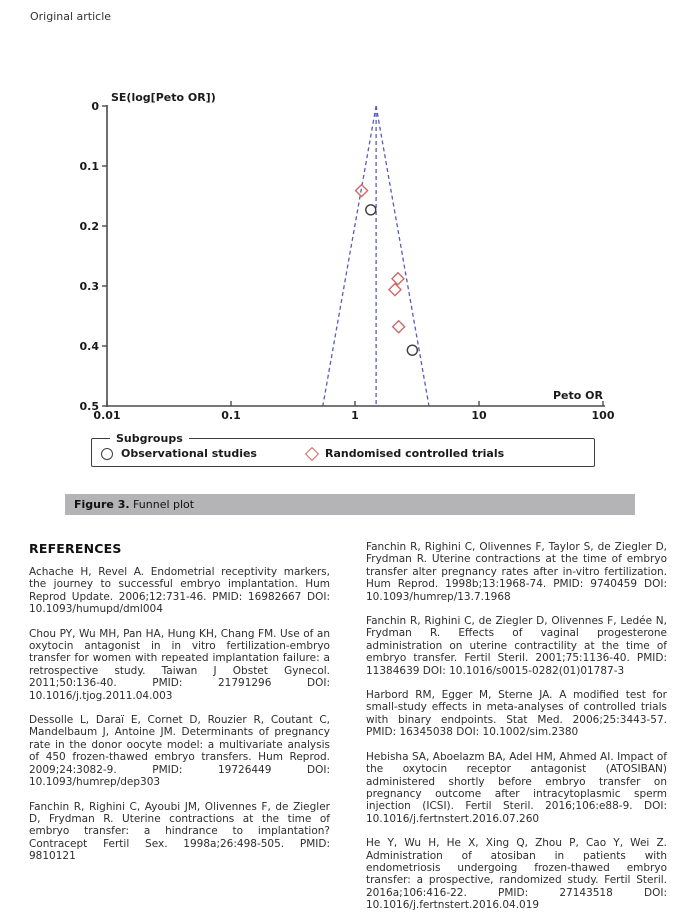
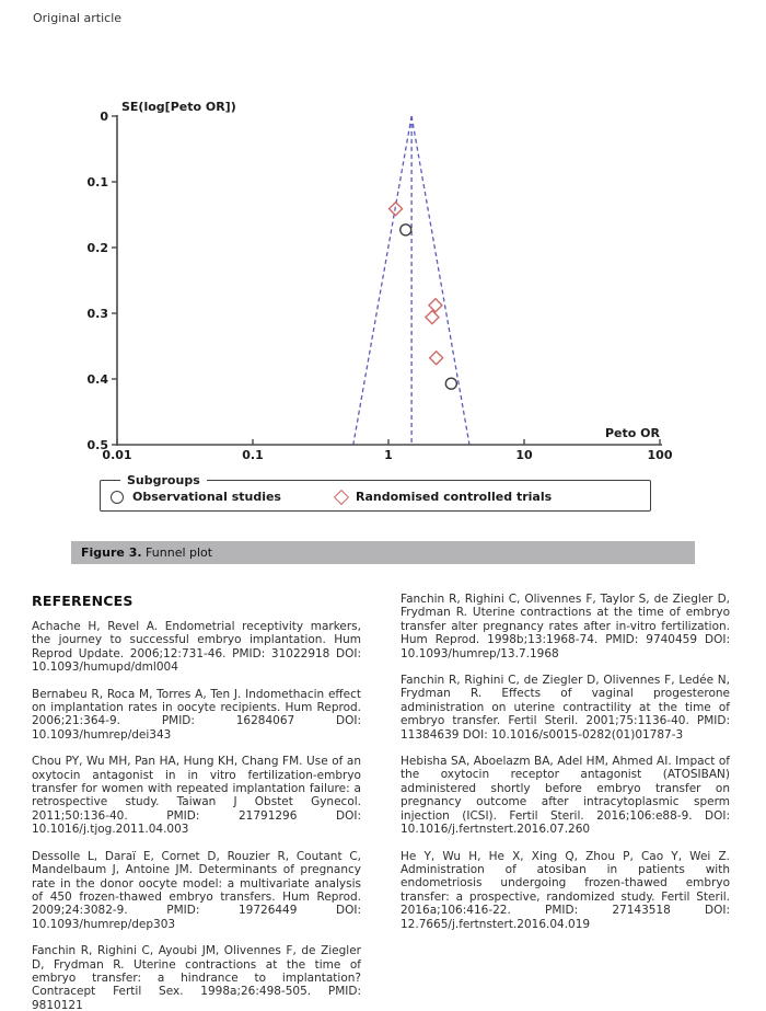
  Original article
  0
  0.1
  0.2
  0.3
  0.4
  0.5
  0.01
  0.1
  1
  10
  100
  SE(log[Peto OR])
  Peto OR
  Subgroups
  Observational studies
  Randomised controlled trials
  Figure 3. Funnel plot
  REFERENCES
- Achache H, Revel A. Endometrial receptivity markers, the journey to successful embryo implantation. Hum Reprod Update. 2006;12:731-46. PMID: 16982667 DOI: 10.1093/humupd/dml004
+ Achache H, Revel A. Endometrial receptivity markers, the journey to successful embryo implantation. Hum Reprod Update. 2006;12:731-46. PMID: 31022918 DOI: 10.1093/humupd/dml004
+ Bernabeu R, Roca M, Torres A, Ten J. Indomethacin effect on implantation rates in oocyte recipients. Hum Reprod. 2006;21:364-9. PMID: 16284067 DOI: 10.1093/humrep/dei343
  Chou PY, Wu MH, Pan HA, Hung KH, Chang FM. Use of an oxytocin antagonist in in vitro fertilization-embryo transfer for women with repeated implantation failure: a retrospective study. Taiwan J Obstet Gynecol. 2011;50:136-40. PMID: 21791296 DOI: 10.1016/j.tjog.2011.04.003
  Dessolle L, Daraï E, Cornet D, Rouzier R, Coutant C, Mandelbaum J, Antoine JM. Determinants of pregnancy rate in the donor oocyte model: a multivariate analysis of 450 frozen-thawed embryo transfers. Hum Reprod. 2009;24:3082-9. PMID: 19726449 DOI: 10.1093/humrep/dep303
  Fanchin R, Righini C, Ayoubi JM, Olivennes F, de Ziegler D, Frydman R. Uterine contractions at the time of embryo transfer: a hindrance to implantation? Contracept Fertil Sex. 1998a;26:498-505. PMID: 9810121
  Fanchin R, Righini C, Olivennes F, Taylor S, de Ziegler D, Frydman R. Uterine contractions at the time of embryo transfer alter pregnancy rates after in-vitro fertilization. Hum Reprod. 1998b;13:1968-74. PMID: 9740459 DOI: 10.1093/humrep/13.7.1968
  Fanchin R, Righini C, de Ziegler D, Olivennes F, Ledée N, Frydman R. Effects of vaginal progesterone administration on uterine contractility at the time of embryo transfer. Fertil Steril. 2001;75:1136-40. PMID: 11384639 DOI: 10.1016/s0015-0282(01)01787-3
- Harbord RM, Egger M, Sterne JA. A modified test for small-study effects in meta-analyses of controlled trials with binary endpoints. Stat Med. 2006;25:3443-57. PMID: 16345038 DOI: 10.1002/sim.2380
  Hebisha SA, Aboelazm BA, Adel HM, Ahmed AI. Impact of the oxytocin receptor antagonist (ATOSIBAN) administered shortly before embryo transfer on pregnancy outcome after intracytoplasmic sperm injection (ICSI). Fertil Steril. 2016;106:e88-9. DOI: 10.1016/j.fertnstert.2016.07.260
- He Y, Wu H, He X, Xing Q, Zhou P, Cao Y, Wei Z. Administration of atosiban in patients with endometriosis undergoing frozen-thawed embryo transfer: a prospective, randomized study. Fertil Steril. 2016a;106:416-22. PMID: 27143518 DOI: 10.1016/j.fertnstert.2016.04.019
+ He Y, Wu H, He X, Xing Q, Zhou P, Cao Y, Wei Z. Administration of atosiban in patients with endometriosis undergoing frozen-thawed embryo transfer: a prospective, randomized study. Fertil Steril. 2016a;106:416-22. PMID: 27143518 DOI: 12.7665/j.fertnstert.2016.04.019
